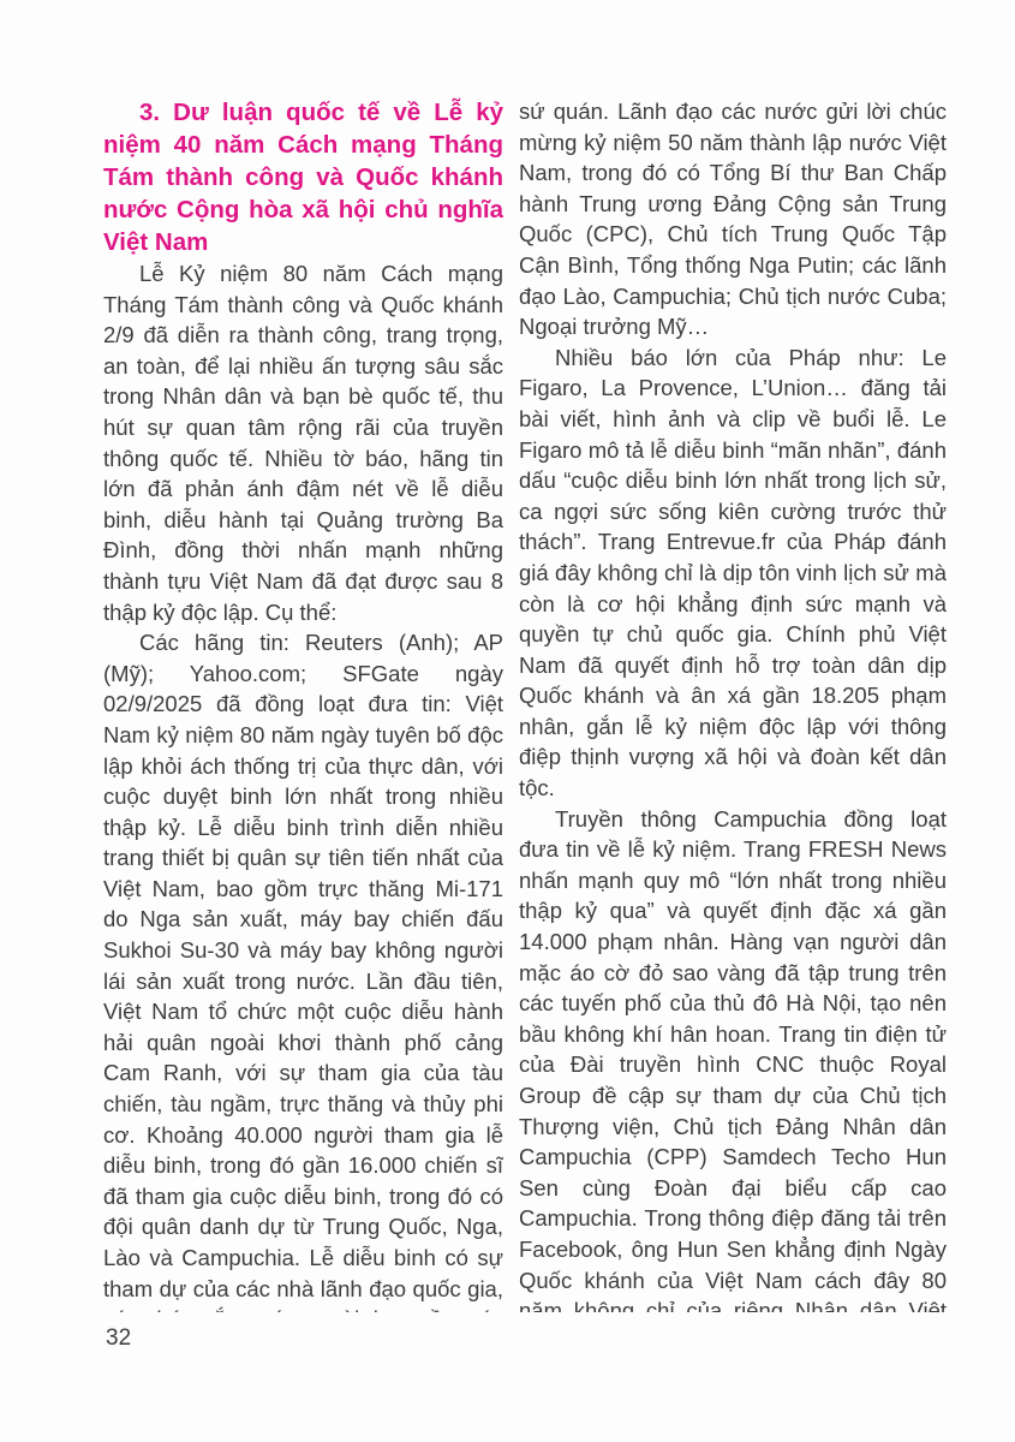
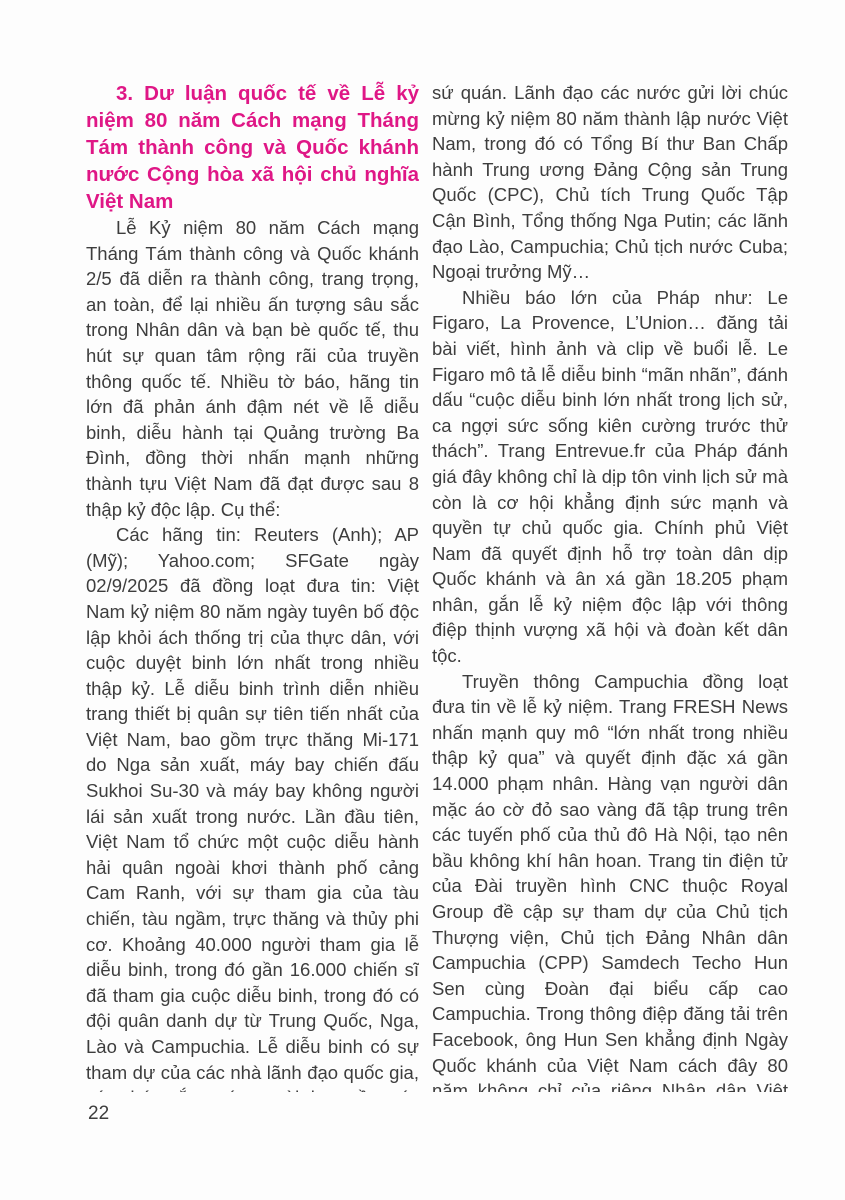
- 3. Dư luận quốc tế về Lễ kỷ niệm 40 năm Cách mạng Tháng Tám thành công và Quốc khánh nước Cộng hòa xã hội chủ nghĩa Việt Nam
+ 3. Dư luận quốc tế về Lễ kỷ niệm 80 năm Cách mạng Tháng Tám thành công và Quốc khánh nước Cộng hòa xã hội chủ nghĩa Việt Nam
- Lễ Kỷ niệm 80 năm Cách mạng Tháng Tám thành công và Quốc khánh 2/9 đã diễn ra thành công, trang trọng, an toàn, để lại nhiều ấn tượng sâu sắc trong Nhân dân và bạn bè quốc tế, thu hút sự quan tâm rộng rãi của truyền thông quốc tế. Nhiều tờ báo, hãng tin lớn đã phản ánh đậm nét về lễ diễu binh, diễu hành tại Quảng trường Ba Đình, đồng thời nhấn mạnh những thành tựu Việt Nam đã đạt được sau 8 thập kỷ độc lập. Cụ thể:
+ Lễ Kỷ niệm 80 năm Cách mạng Tháng Tám thành công và Quốc khánh 2/5 đã diễn ra thành công, trang trọng, an toàn, để lại nhiều ấn tượng sâu sắc trong Nhân dân và bạn bè quốc tế, thu hút sự quan tâm rộng rãi của truyền thông quốc tế. Nhiều tờ báo, hãng tin lớn đã phản ánh đậm nét về lễ diễu binh, diễu hành tại Quảng trường Ba Đình, đồng thời nhấn mạnh những thành tựu Việt Nam đã đạt được sau 8 thập kỷ độc lập. Cụ thể:
  Các hãng tin: Reuters (Anh); AP (Mỹ); Yahoo.com; SFGate ngày 02/9/2025 đã đồng loạt đưa tin: Việt Nam kỷ niệm 80 năm ngày tuyên bố độc lập khỏi ách thống trị của thực dân, với cuộc duyệt binh lớn nhất trong nhiều thập kỷ. Lễ diễu binh trình diễn nhiều trang thiết bị quân sự tiên tiến nhất của Việt Nam, bao gồm trực thăng Mi-171 do Nga sản xuất, máy bay chiến đấu Sukhoi Su-30 và máy bay không người lái sản xuất trong nước. Lần đầu tiên, Việt Nam tổ chức một cuộc diễu hành hải quân ngoài khơi thành phố cảng Cam Ranh, với sự tham gia của tàu chiến, tàu ngầm, trực thăng và thủy phi cơ. Khoảng 40.000 người tham gia lễ diễu binh, trong đó gần 16.000 chiến sĩ đã tham gia cuộc diễu binh, trong đó có đội quân danh dự từ Trung Quốc, Nga, Lào và Campuchia. Lễ diễu binh có sự tham dự của các nhà lãnh đạo quốc gia,
- sứ quán. Lãnh đạo các nước gửi lời chúc mừng kỷ niệm 50 năm thành lập nước Việt Nam, trong đó có Tổng Bí thư Ban Chấp hành Trung ương Đảng Cộng sản Trung Quốc (CPC), Chủ tích Trung Quốc Tập Cận Bình, Tổng thống Nga Putin; các lãnh đạo Lào, Campuchia; Chủ tịch nước Cuba; Ngoại trưởng Mỹ…
+ sứ quán. Lãnh đạo các nước gửi lời chúc mừng kỷ niệm 80 năm thành lập nước Việt Nam, trong đó có Tổng Bí thư Ban Chấp hành Trung ương Đảng Cộng sản Trung Quốc (CPC), Chủ tích Trung Quốc Tập Cận Bình, Tổng thống Nga Putin; các lãnh đạo Lào, Campuchia; Chủ tịch nước Cuba; Ngoại trưởng Mỹ…
  Nhiều báo lớn của Pháp như: Le Figaro, La Provence, L’Union… đăng tải bài viết, hình ảnh và clip về buổi lễ. Le Figaro mô tả lễ diễu binh “mãn nhãn”, đánh dấu “cuộc diễu binh lớn nhất trong lịch sử, ca ngợi sức sống kiên cường trước thử thách”. Trang Entrevue.fr của Pháp đánh giá đây không chỉ là dịp tôn vinh lịch sử mà còn là cơ hội khẳng định sức mạnh và quyền tự chủ quốc gia. Chính phủ Việt Nam đã quyết định hỗ trợ toàn dân dịp Quốc khánh và ân xá gần 18.205 phạm nhân, gắn lễ kỷ niệm độc lập với thông điệp thịnh vượng xã hội và đoàn kết dân tộc.
  Truyền thông Campuchia đồng loạt đưa tin về lễ kỷ niệm. Trang FRESH News nhấn mạnh quy mô “lớn nhất trong nhiều thập kỷ qua” và quyết định đặc xá gần 14.000 phạm nhân. Hàng vạn người dân mặc áo cờ đỏ sao vàng đã tập trung trên các tuyến phố của thủ đô Hà Nội, tạo nên bầu không khí hân hoan. Trang tin điện tử của Đài truyền hình CNC thuộc Royal Group đề cập sự tham dự của Chủ tịch Thượng viện, Chủ tịch Đảng Nhân dân Campuchia (CPP) Samdech Techo Hun Sen cùng Đoàn đại biểu cấp cao Campuchia. Trong thông điệp đăng tải trên Facebook, ông Hun Sen khẳng định Ngày Quốc khánh của Việt Nam cách đây 80 năm không chỉ của riêng Nhân dân Việt
- 32
+ 22
